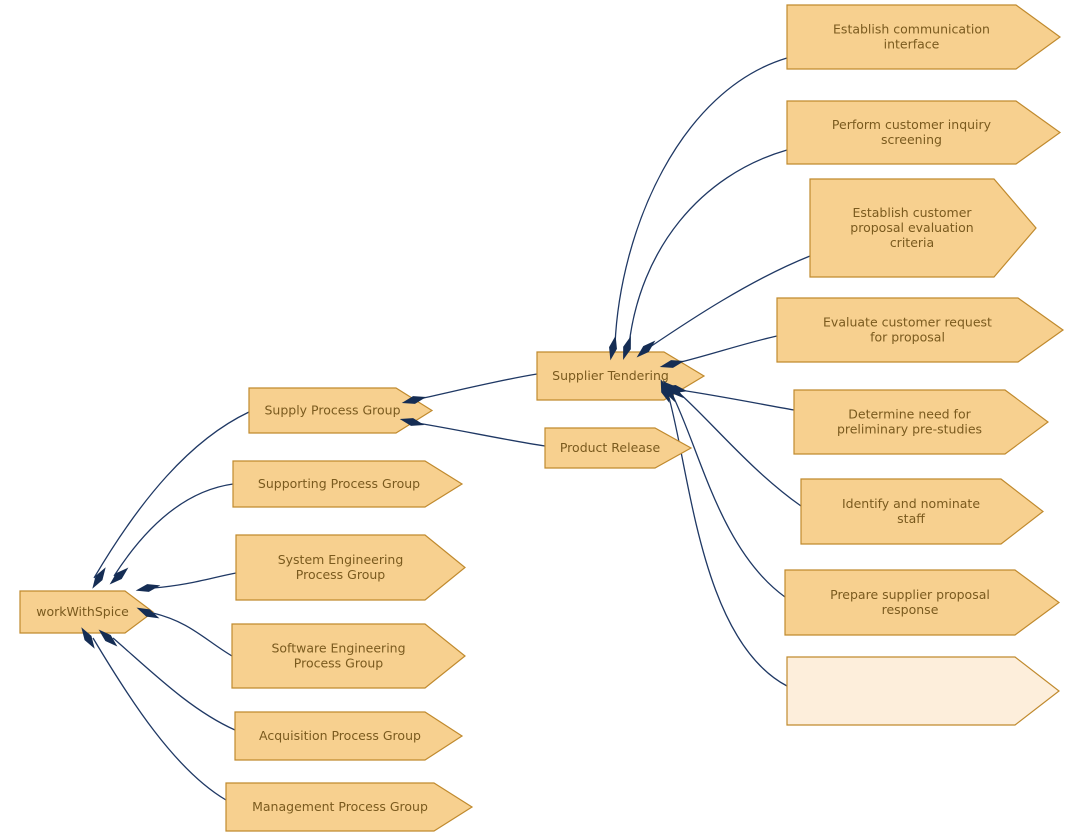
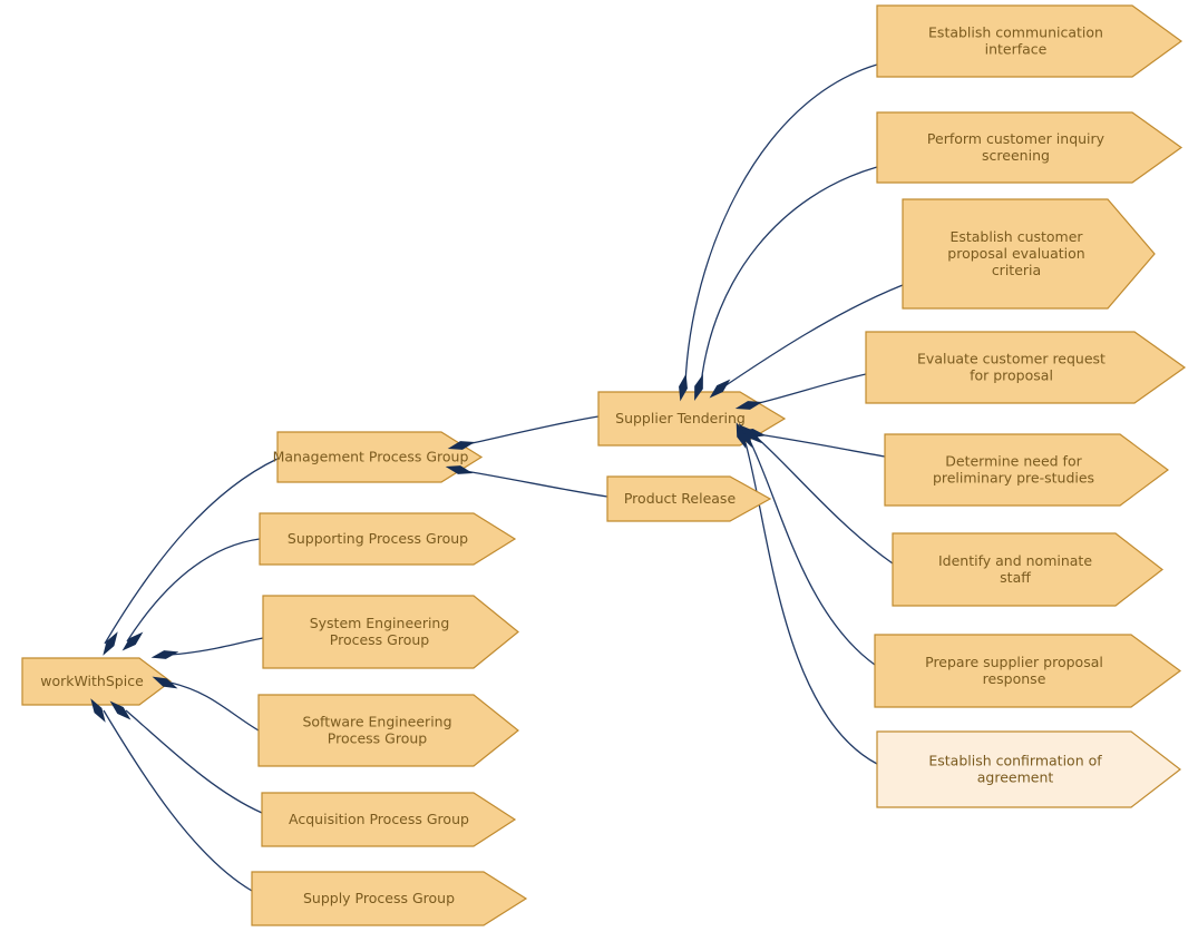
  workWithSpice
- Supply Process Group
+ Management Process Group
  Supporting Process Group
  System Engineering Process Group
  Software Engineering Process Group
  Acquisition Process Group
- Management Process Group
+ Supply Process Group
  Supplier Tendering
  Product Release
  Establish communication interface
  Perform customer inquiry screening
  Establish customer proposal evaluation criteria
  Evaluate customer request for proposal
  Determine need for preliminary pre-studies
  Identify and nominate staff
  Prepare supplier proposal response
+ Establish confirmation of agreement
